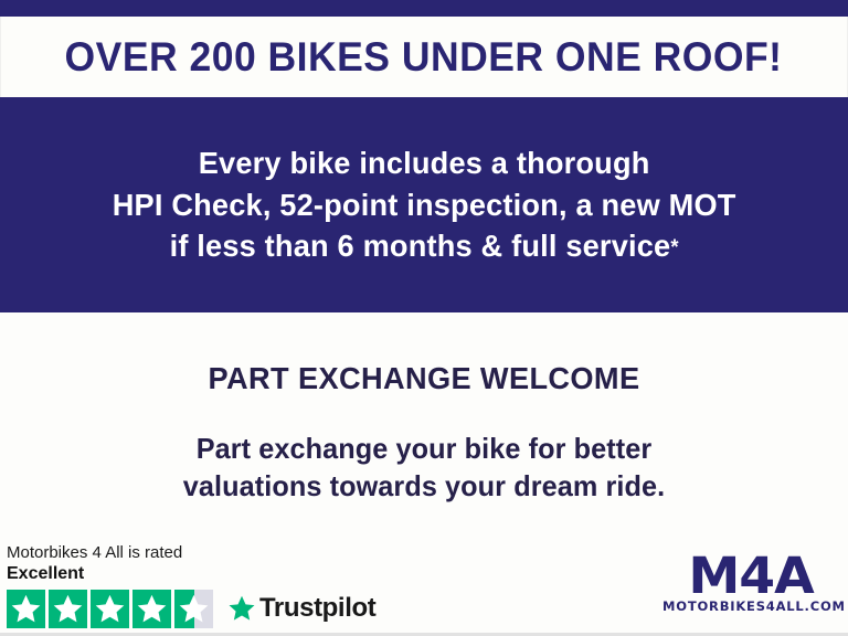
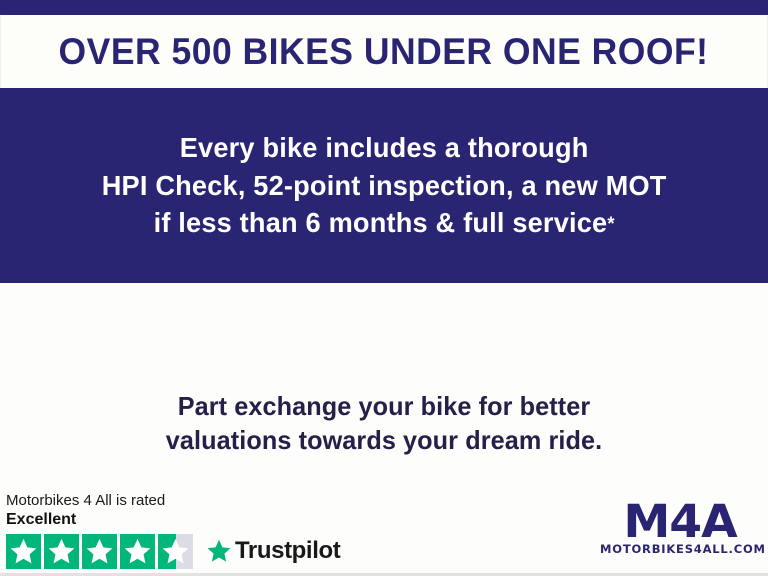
- OVER 200 BIKES UNDER ONE ROOF!
+ OVER 500 BIKES UNDER ONE ROOF!
  Every bike includes a thorough
  HPI Check, 52-point inspection, a new MOT
  if less than 6 months & full service*
- PART EXCHANGE WELCOME
  Part exchange your bike for better
  valuations towards your dream ride.
  Motorbikes 4 All is rated
  Excellent
  Trustpilot
  M4A
  MOTORBIKES4ALL.COM
